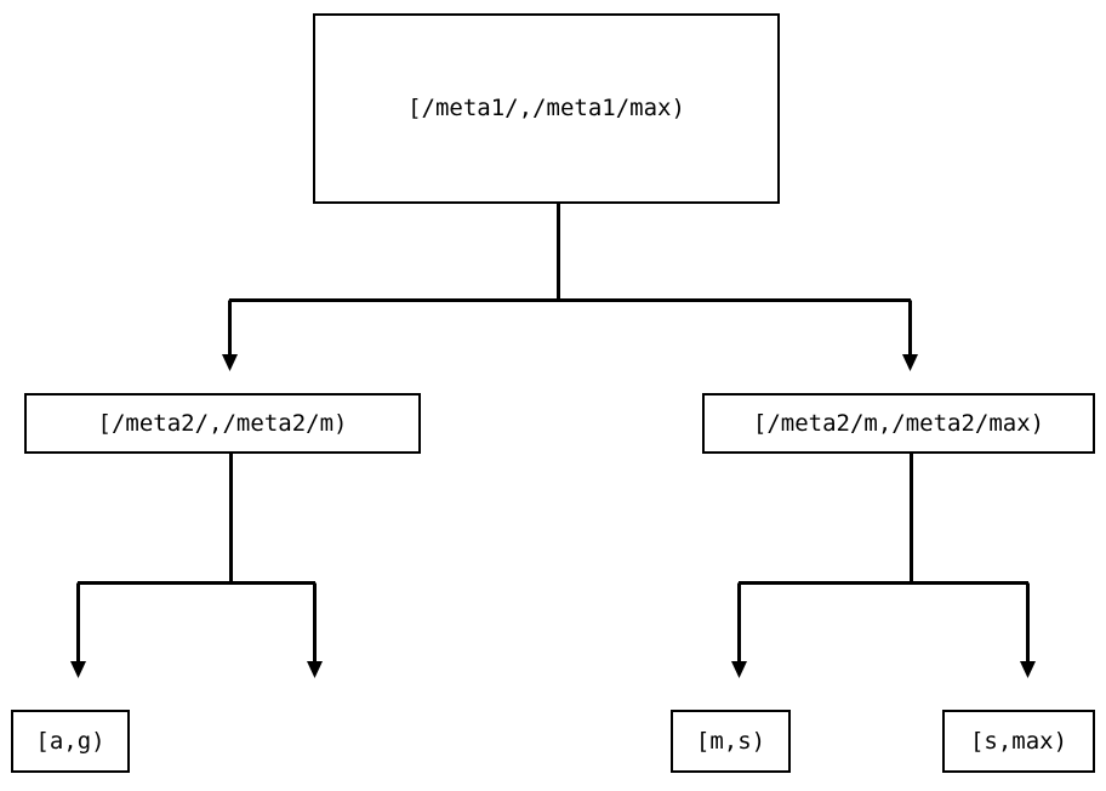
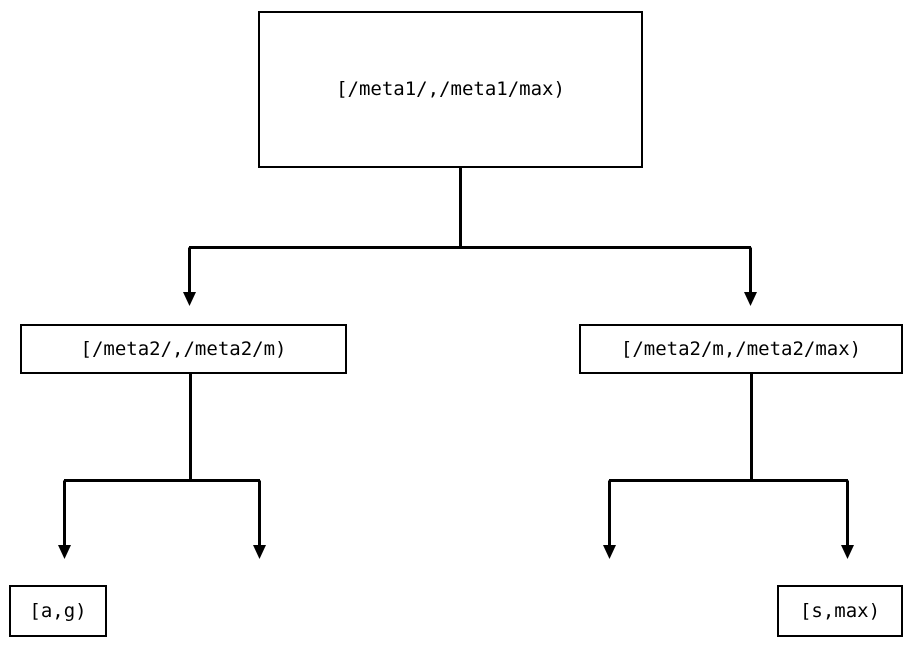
  [/meta1/,/meta1/max)
  [/meta2/,/meta2/m)
  [/meta2/m,/meta2/max)
  [a,g)
- [m,s)
  [s,max)
